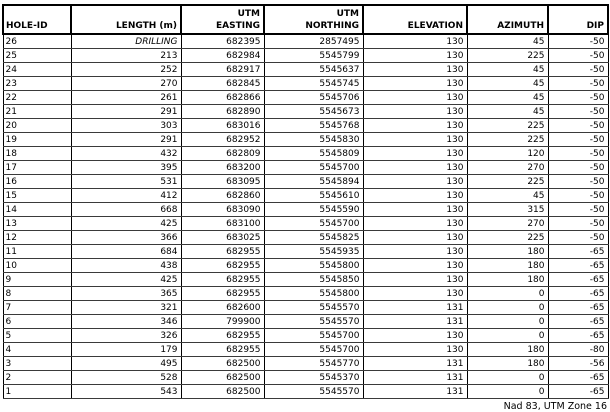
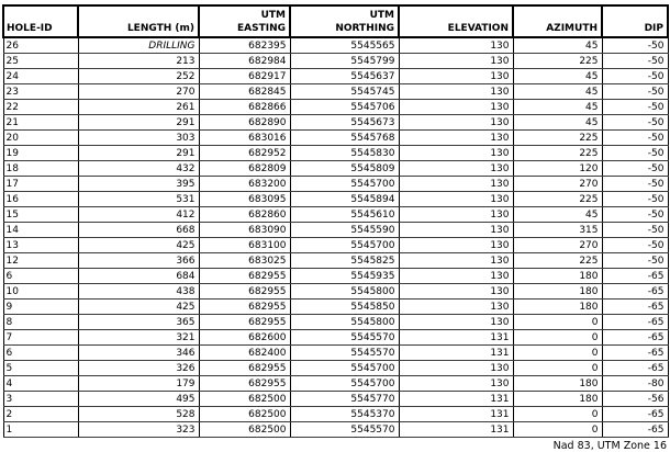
  HOLE-ID	LENGTH (m)	UTM EASTING	UTM NORTHING	ELEVATION	AZIMUTH	DIP
- 26	DRILLING	682395	2857495	130	45	-50
+ 26	DRILLING	682395	5545565	130	45	-50
  25	213	682984	5545799	130	225	-50
  24	252	682917	5545637	130	45	-50
  23	270	682845	5545745	130	45	-50
  22	261	682866	5545706	130	45	-50
  21	291	682890	5545673	130	45	-50
  20	303	683016	5545768	130	225	-50
  19	291	682952	5545830	130	225	-50
  18	432	682809	5545809	130	120	-50
  17	395	683200	5545700	130	270	-50
  16	531	683095	5545894	130	225	-50
  15	412	682860	5545610	130	45	-50
  14	668	683090	5545590	130	315	-50
  13	425	683100	5545700	130	270	-50
  12	366	683025	5545825	130	225	-50
- 11	684	682955	5545935	130	180	-65
+ 6	684	682955	5545935	130	180	-65
  10	438	682955	5545800	130	180	-65
  9	425	682955	5545850	130	180	-65
  8	365	682955	5545800	130	0	-65
  7	321	682600	5545570	131	0	-65
- 6	346	799900	5545570	131	0	-65
+ 6	346	682400	5545570	131	0	-65
  5	326	682955	5545700	130	0	-65
  4	179	682955	5545700	130	180	-80
  3	495	682500	5545770	131	180	-56
  2	528	682500	5545370	131	0	-65
- 1	543	682500	5545570	131	0	-65
+ 1	323	682500	5545570	131	0	-65
  Nad 83, UTM Zone 16
